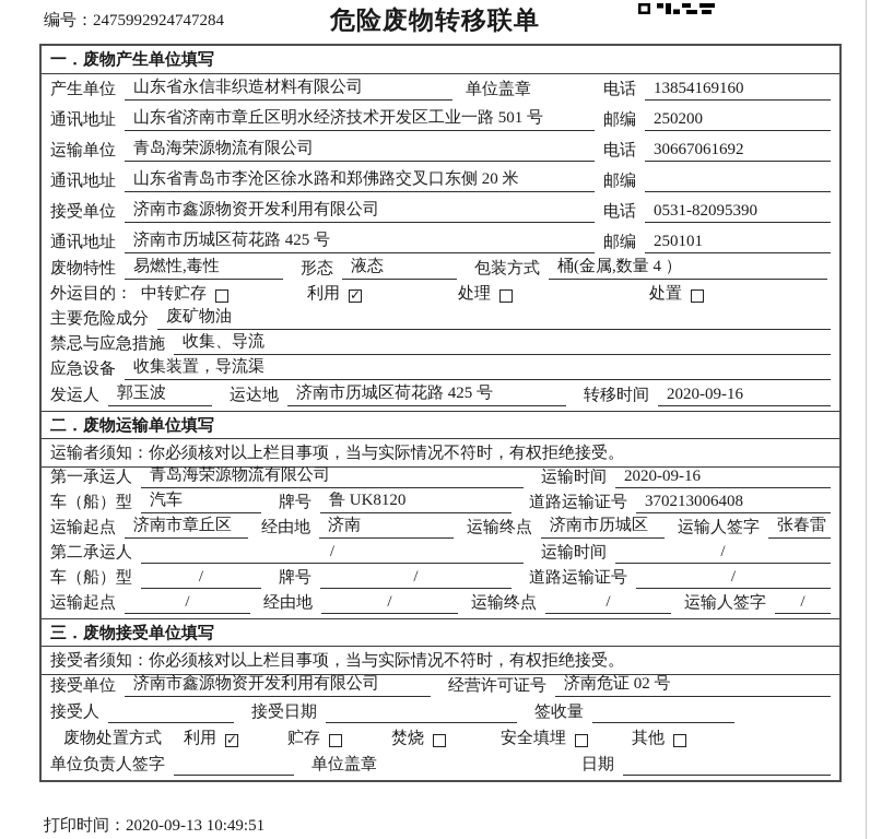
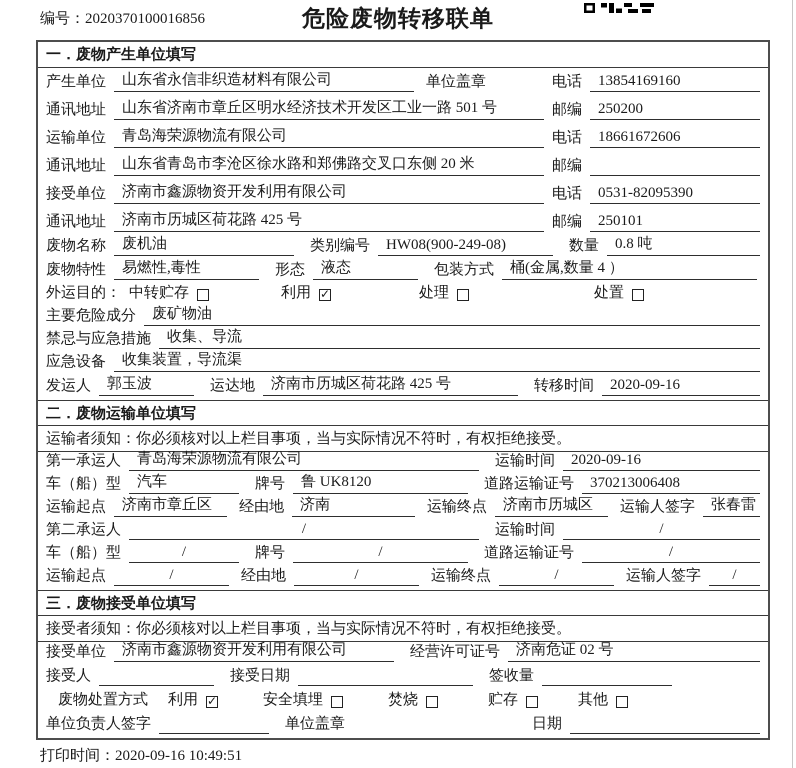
- 编号：2475992924747284
+ 编号：2020370100016856
  危险废物转移联单
  一．废物产生单位填写
  产生单位
  山东省永信非织造材料有限公司
  单位盖章
  电话
  13854169160
  通讯地址
  山东省济南市章丘区明水经济技术开发区工业一路 501 号
  邮编
  250200
  运输单位
  青岛海荣源物流有限公司
  电话
- 30667061692
+ 18661672606
  通讯地址
  山东省青岛市李沧区徐水路和郑佛路交叉口东侧 20 米
  邮编
  接受单位
  济南市鑫源物资开发利用有限公司
  电话
  0531-82095390
  通讯地址
  济南市历城区荷花路 425 号
  邮编
  250101
+ 废物名称
+ 废机油
+ 类别编号
+ HW08(900-249-08)
+ 数量
+ 0.8 吨
  废物特性
  易燃性,毒性
  形态
  液态
  包装方式
  桶(金属,数量 4 ）
  外运目的：
  中转贮存
  利用
  ✓
  处理
  处置
  主要危险成分
  废矿物油
  禁忌与应急措施
  收集、导流
  应急设备
  收集装置，导流渠
  发运人
  郭玉波
  运达地
  济南市历城区荷花路 425 号
  转移时间
  2020-09-16
  二．废物运输单位填写
  运输者须知：你必须核对以上栏目事项，当与实际情况不符时，有权拒绝接受。
  第一承运人
  青岛海荣源物流有限公司
  运输时间
  2020-09-16
  车（船）型
  汽车
  牌号
  鲁 UK8120
  道路运输证号
  370213006408
  运输起点
  济南市章丘区
  经由地
  济南
  运输终点
  济南市历城区
  运输人签字
  张春雷
  第二承运人
  /
  运输时间
  /
  车（船）型
  /
  牌号
  /
  道路运输证号
  /
  运输起点
  /
  经由地
  /
  运输终点
  /
  运输人签字
  /
  三．废物接受单位填写
  接受者须知：你必须核对以上栏目事项，当与实际情况不符时，有权拒绝接受。
  接受单位
  济南市鑫源物资开发利用有限公司
  经营许可证号
  济南危证 02 号
  接受人
  接受日期
  签收量
  废物处置方式
  利用
  ✓
- 贮存
+ 安全填埋
  焚烧
- 安全填埋
+ 贮存
  其他
  单位负责人签字
  单位盖章
  日期
- 打印时间：2020-09-13 10:49:51
+ 打印时间：2020-09-16 10:49:51
